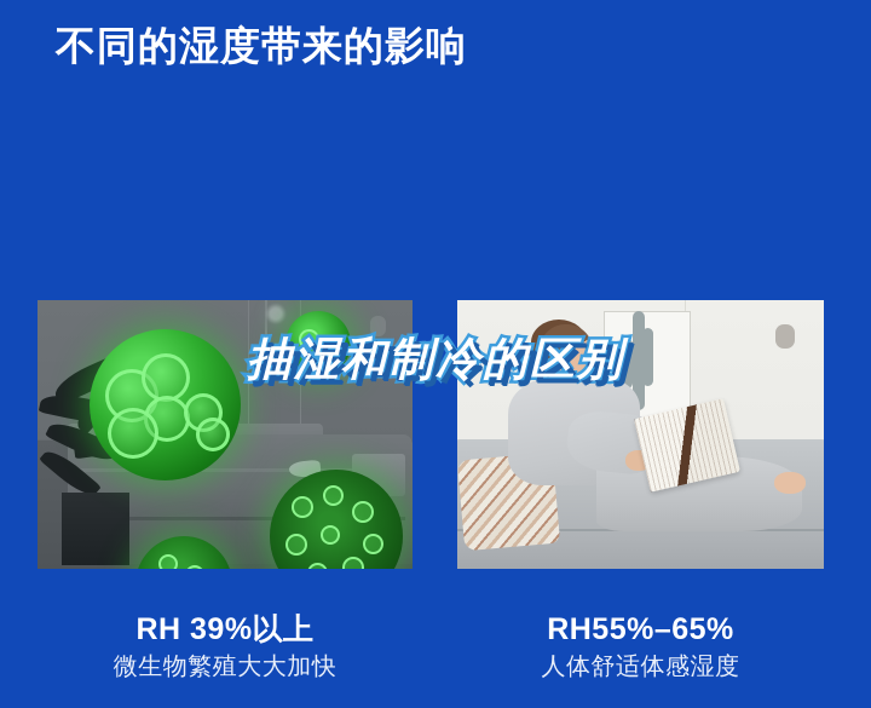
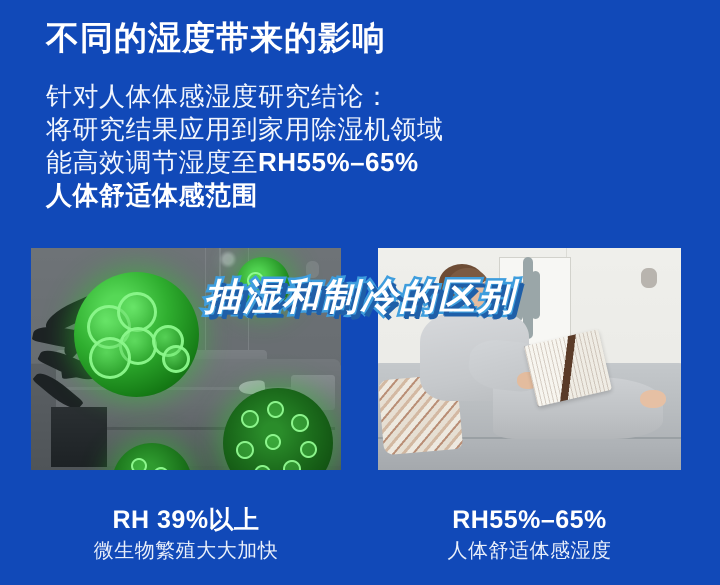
  不同的湿度带来的影响
+ 针对人体体感湿度研究结论：
+ 将研究结果应用到家用除湿机领域
+ 能高效调节湿度至RH55%–65%
+ 人体舒适体感范围
  抽湿和制冷的区别
  RH 39%以上
  微生物繁殖大大加快
  RH55%–65%
  人体舒适体感湿度
